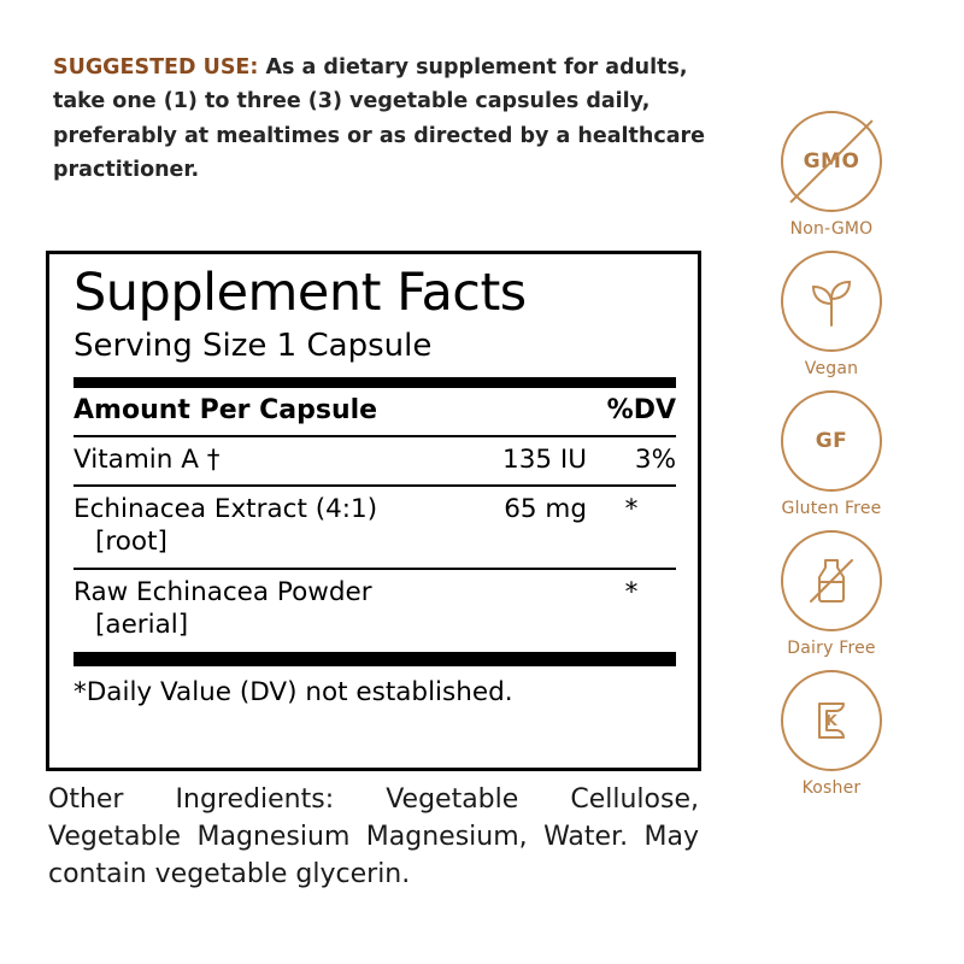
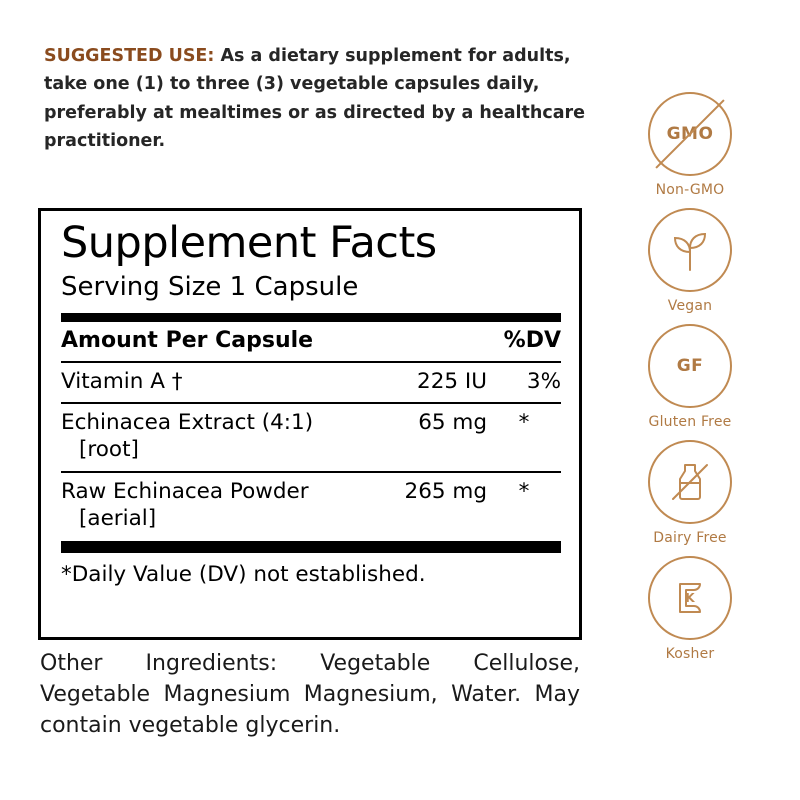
  SUGGESTED USE: As a dietary supplement for adults, take one (1) to three (3) vegetable capsules daily, preferably at mealtimes or as directed by a healthcare practitioner.
  Supplement Facts
  Serving Size 1 Capsule
  Amount Per Capsule
  %DV
  Vitamin A †
- 135 IU
+ 225 IU
  3%
  Echinacea Extract (4:1)
  [root]
  65 mg
  *
  Raw Echinacea Powder
  [aerial]
+ 265 mg
  *
  *Daily Value (DV) not established.
  Other Ingredients: Vegetable Cellulose, Vegetable Magnesium Magnesium, Water. May contain vegetable glycerin.
  Non-GMO
  Vegan
  GF
  Gluten Free
  Dairy Free
  K
  Kosher
